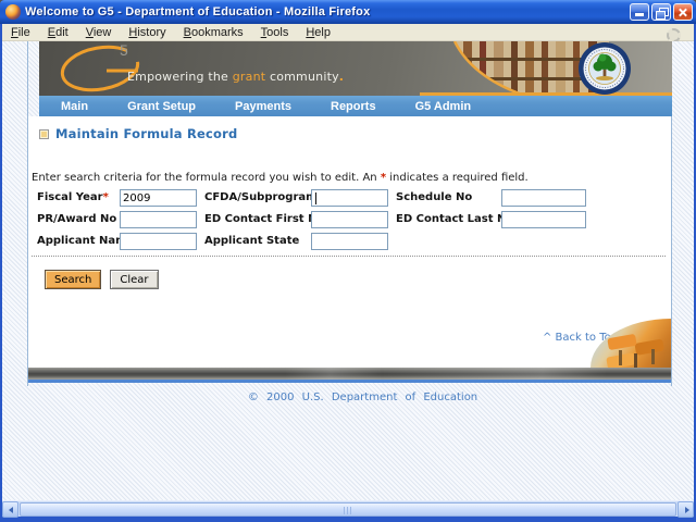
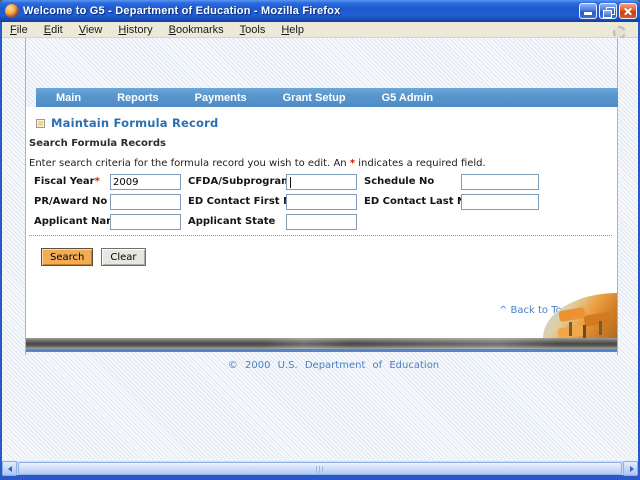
  Welcome to G5 - Department of Education - Mozilla Firefox
  File
  Edit
  View
  History
  Bookmarks
  Tools
  Help
- 5
- Empowering the grant community.
  Main
- Grant Setup
+ Reports
  Payments
- Reports
+ Grant Setup
  G5 Admin
  Maintain Formula Record
+ Search Formula Records
  Enter search criteria for the formula record you wish to edit. An * indicates a required field.
  Fiscal Year*
  2009
  CFDA/Subprogra
  Schedule No
  PR/Award No
  ED Contact First
  ED Contact Last
  Applicant Na
  Applicant State
  Search
  Clear
  ^ Back to T
  © 2000 U.S. Department of Education
